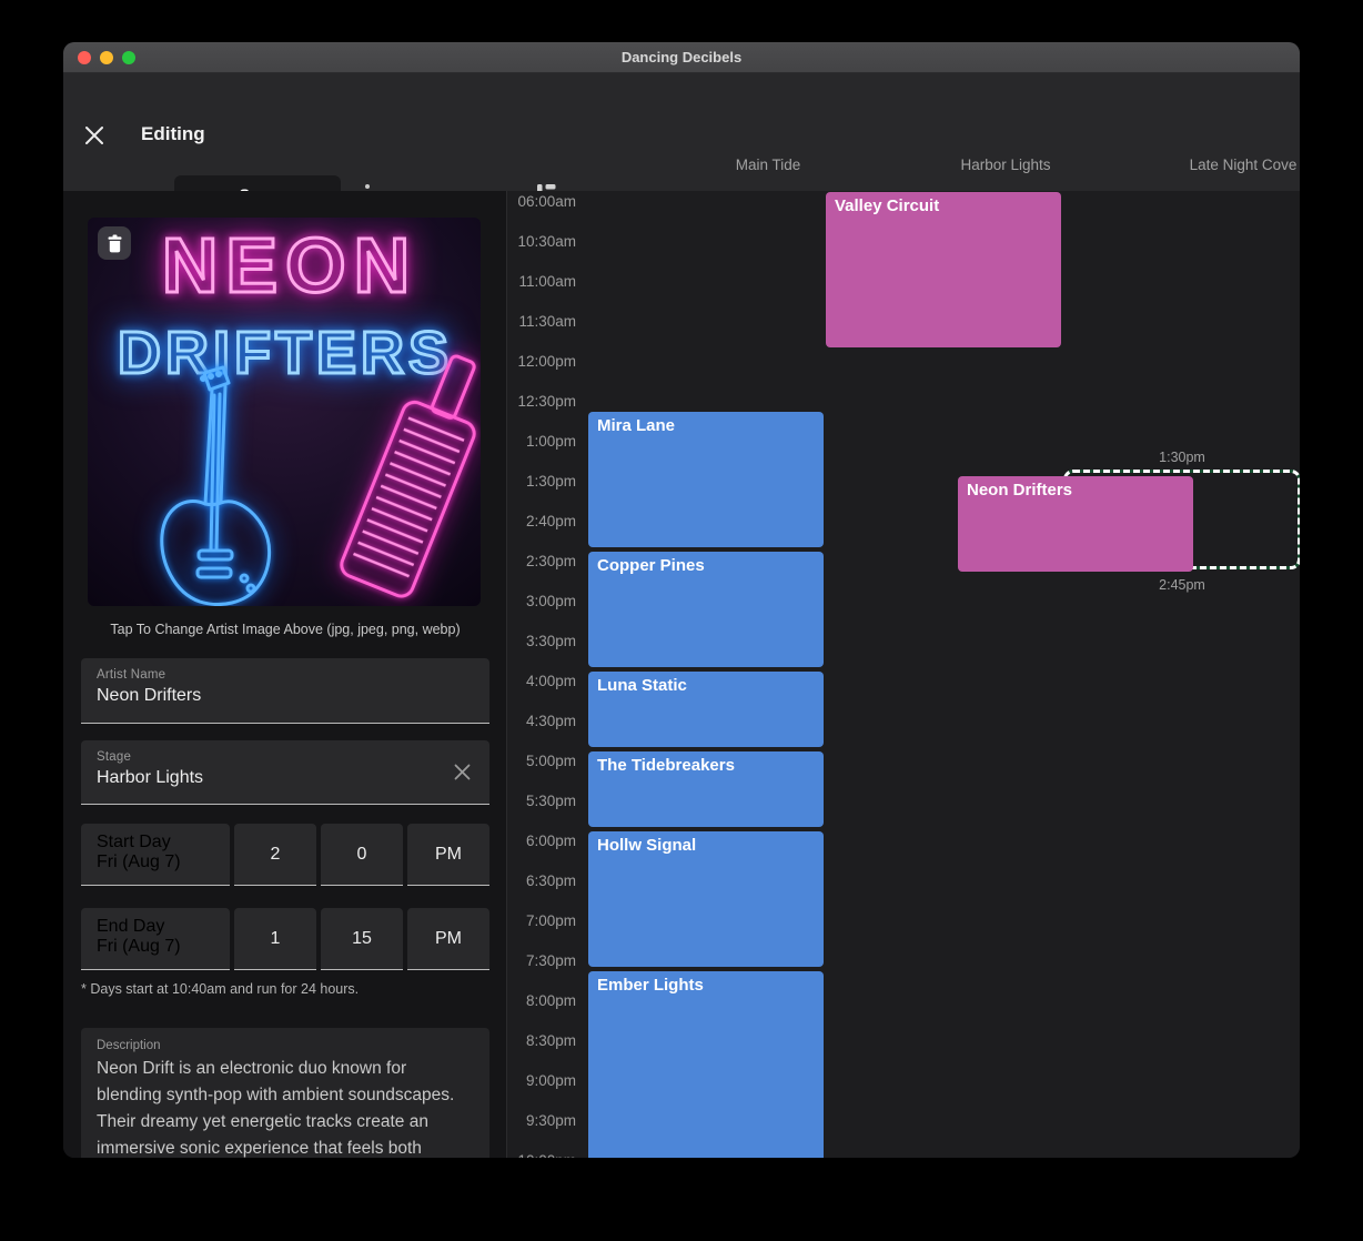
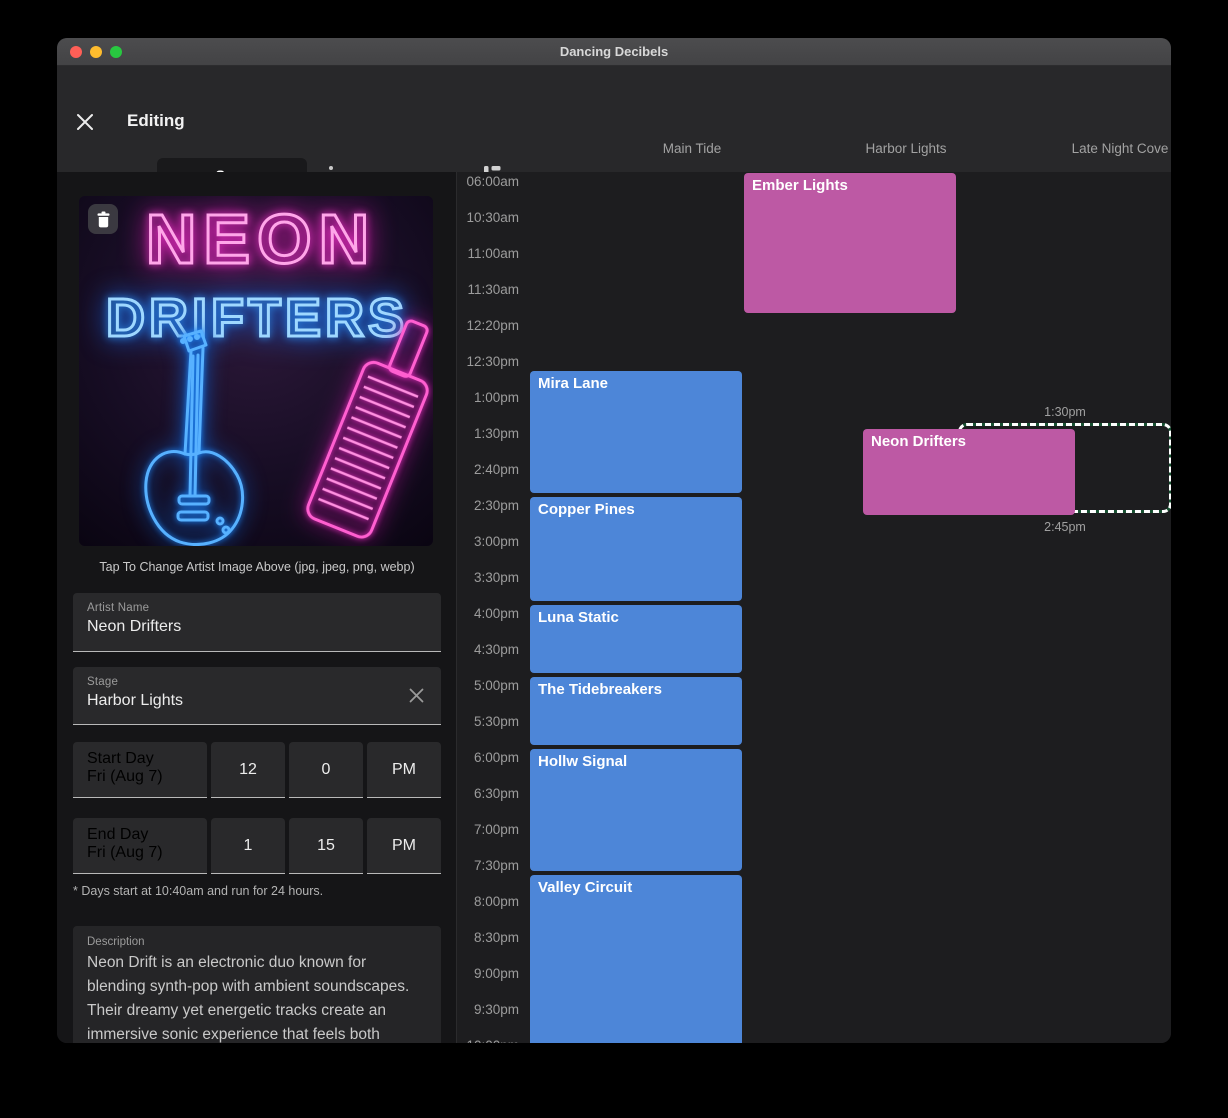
  Dancing Decibels
  Editing
  Main Tide
  Harbor Lights
  Late Night Cove
  NEON
  DRIFTERS
  Tap To Change Artist Image Above (jpg, jpeg, png, webp)
  Artist Name
  Neon Drifters
  Stage
  Harbor Lights
  Start Day
  Fri (Aug 7)
- 2
+ 12
  0
  PM
  End Day
  Fri (Aug 7)
  1
  15
  PM
  * Days start at 10:40am and run for 24 hours.
  Description
  Neon Drift is an electronic duo known for blending synth-pop with ambient soundscapes. Their dreamy yet energetic tracks create an immersive sonic experience that feels both
  1:30pm
  2:45pm
  Neon Drifters
  06:00am
  10:30am
  11:00am
  11:30am
- 12:00pm
+ 12:20pm
  12:30pm
  1:00pm
  1:30pm
  2:40pm
  2:30pm
  3:00pm
  3:30pm
  4:00pm
  4:30pm
  5:00pm
  5:30pm
  6:00pm
  6:30pm
  7:00pm
  7:30pm
  8:00pm
  8:30pm
  9:00pm
  9:30pm
- Valley Circuit
+ Ember Lights
  Mira Lane
  Copper Pines
  Luna Static
  The Tidebreakers
  Hollw Signal
- Ember Lights
+ Valley Circuit
